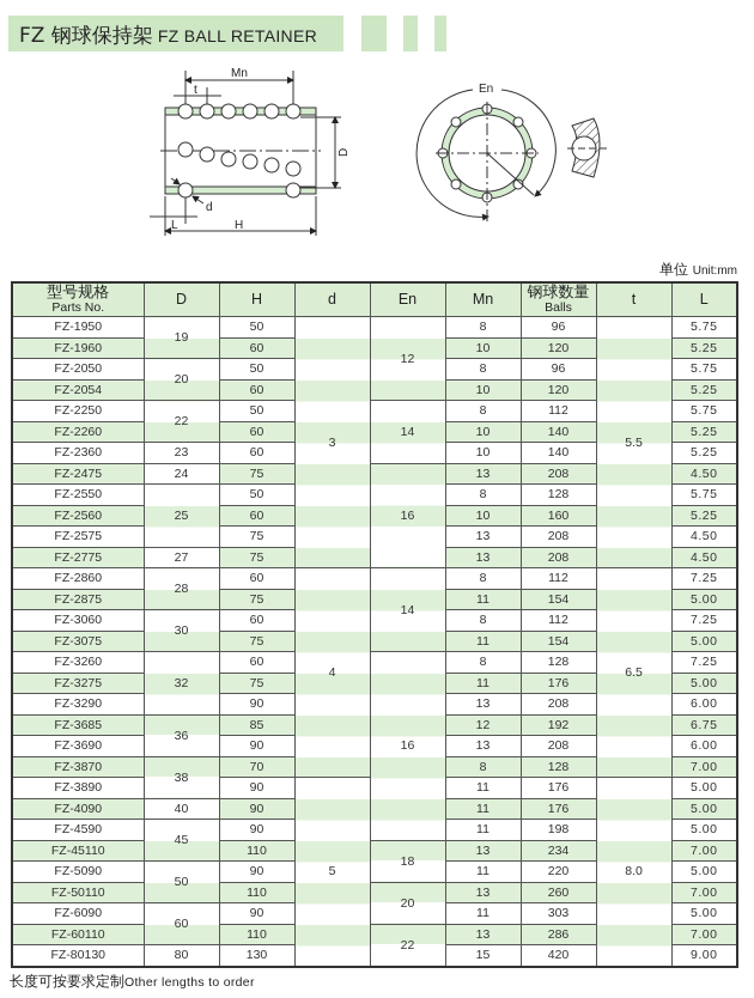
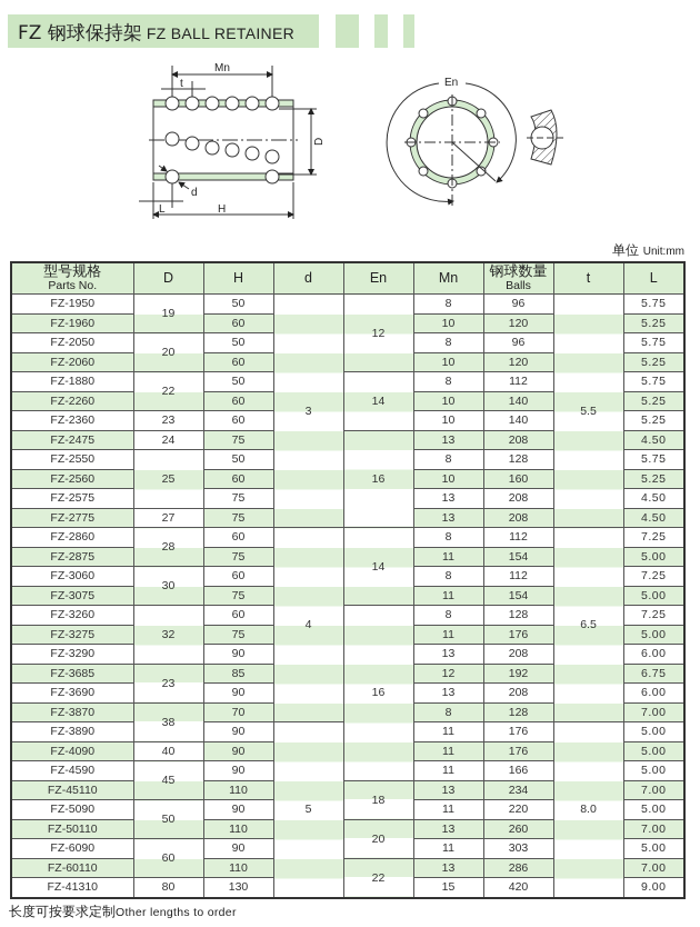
  FZ 钢球保持架 FZ BALL RETAINER
  Mn
  t
  d
  L
  H
  En
  单位 Unit:mm
  型号规格Parts No.	D	H	d	En	Mn	钢球数量Balls	t	L
  FZ-1950	19	50	3	12	8	96	5.5	5.75
  FZ-1960	60	10	120	5.25
  FZ-2050	20	50	8	96	5.75
- FZ-2054	60	10	120	5.25
+ FZ-2060	60	10	120	5.25
- FZ-2250	22	50	14	8	112	5.75
+ FZ-1880	22	50	14	8	112	5.75
  FZ-2260	60	10	140	5.25
  FZ-2360	23	60	10	140	5.25
  FZ-2475	24	75	16	13	208	4.50
  FZ-2550	25	50	8	128	5.75
  FZ-2560	60	10	160	5.25
  FZ-2575	75	13	208	4.50
  FZ-2775	27	75	13	208	4.50
  FZ-2860	28	60	4	14	8	112	6.5	7.25
  FZ-2875	75	11	154	5.00
  FZ-3060	30	60	8	112	7.25
  FZ-3075	75	11	154	5.00
  FZ-3260	32	60	16	8	128	7.25
  FZ-3275	75	11	176	5.00
  FZ-3290	90	13	208	6.00
- FZ-3685	36	85	12	192	6.75
+ FZ-3685	23	85	12	192	6.75
  FZ-3690	90	13	208	6.00
  FZ-3870	38	70	8	128	7.00
  FZ-3890	90	5	11	176	8.0	5.00
  FZ-4090	40	90	11	176	5.00
- FZ-4590	45	90	11	198	5.00
+ FZ-4590	45	90	11	166	5.00
  FZ-45110	110	18	13	234	7.00
  FZ-5090	50	90	11	220	5.00
  FZ-50110	110	20	13	260	7.00
  FZ-6090	60	90	11	303	5.00
  FZ-60110	110	22	13	286	7.00
- FZ-80130	80	130	15	420	9.00
+ FZ-41310	80	130	15	420	9.00
  长度可按要求定制Other lengths to order
